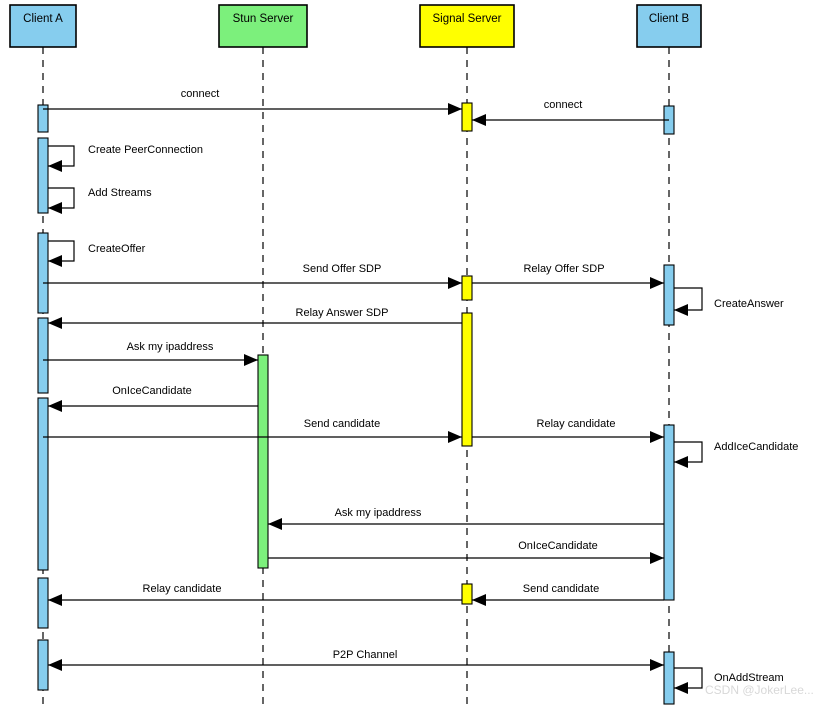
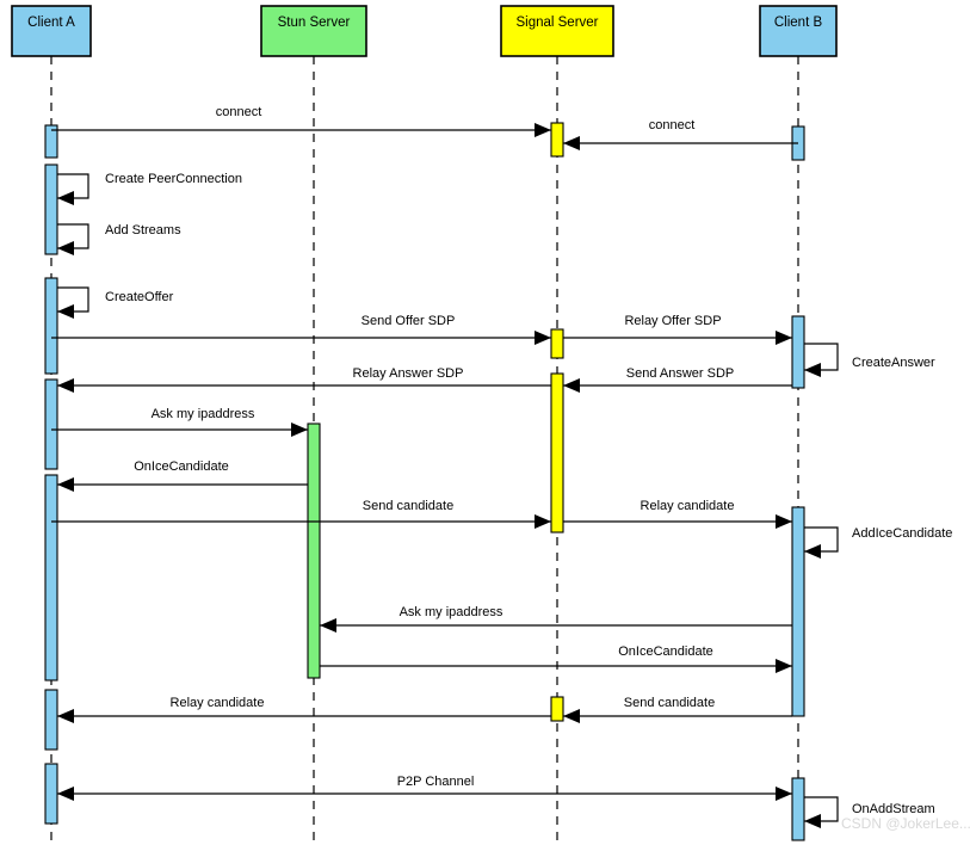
  connect
  connect
  Create PeerConnection
  Add Streams
  CreateOffer
  Send Offer SDP
  Relay Offer SDP
  CreateAnswer
  Relay Answer SDP
+ Send Answer SDP
  Ask my ipaddress
  OnIceCandidate
  Send candidate
  Relay candidate
  AddIceCandidate
  Ask my ipaddress
  OnIceCandidate
  Relay candidate
  Send candidate
  P2P Channel
  OnAddStream
  Client A
  Stun Server
  Signal Server
  Client B
  CSDN @JokerLee...
